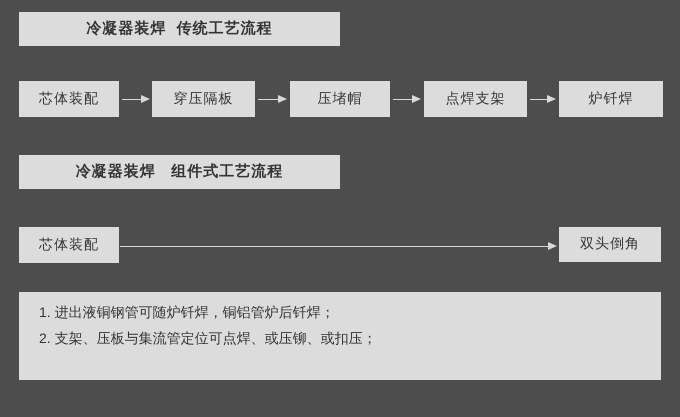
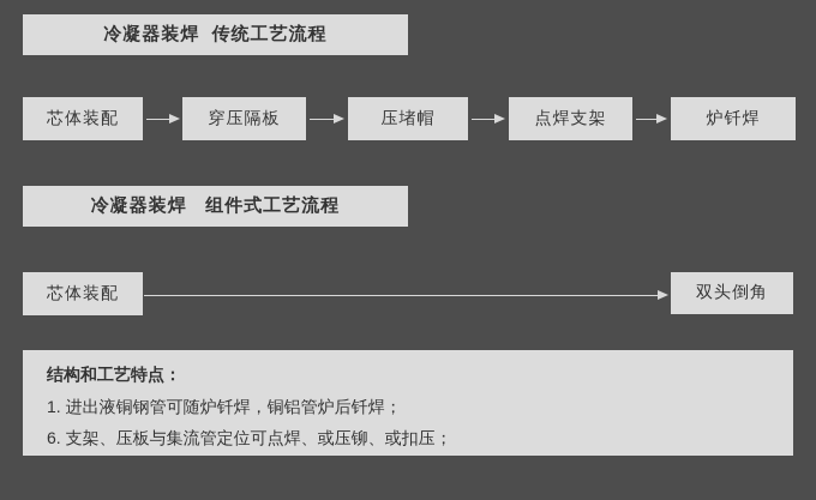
  冷凝器装焊 传统工艺流程
  芯体装配
  穿压隔板
  压堵帽
  点焊支架
  炉钎焊
  冷凝器装焊 组件式工艺流程
  芯体装配
  双头倒角
+ 结构和工艺特点：
  1. 进出液铜钢管可随炉钎焊，铜铝管炉后钎焊；
- 2. 支架、压板与集流管定位可点焊、或压铆、或扣压；
+ 6. 支架、压板与集流管定位可点焊、或压铆、或扣压；
